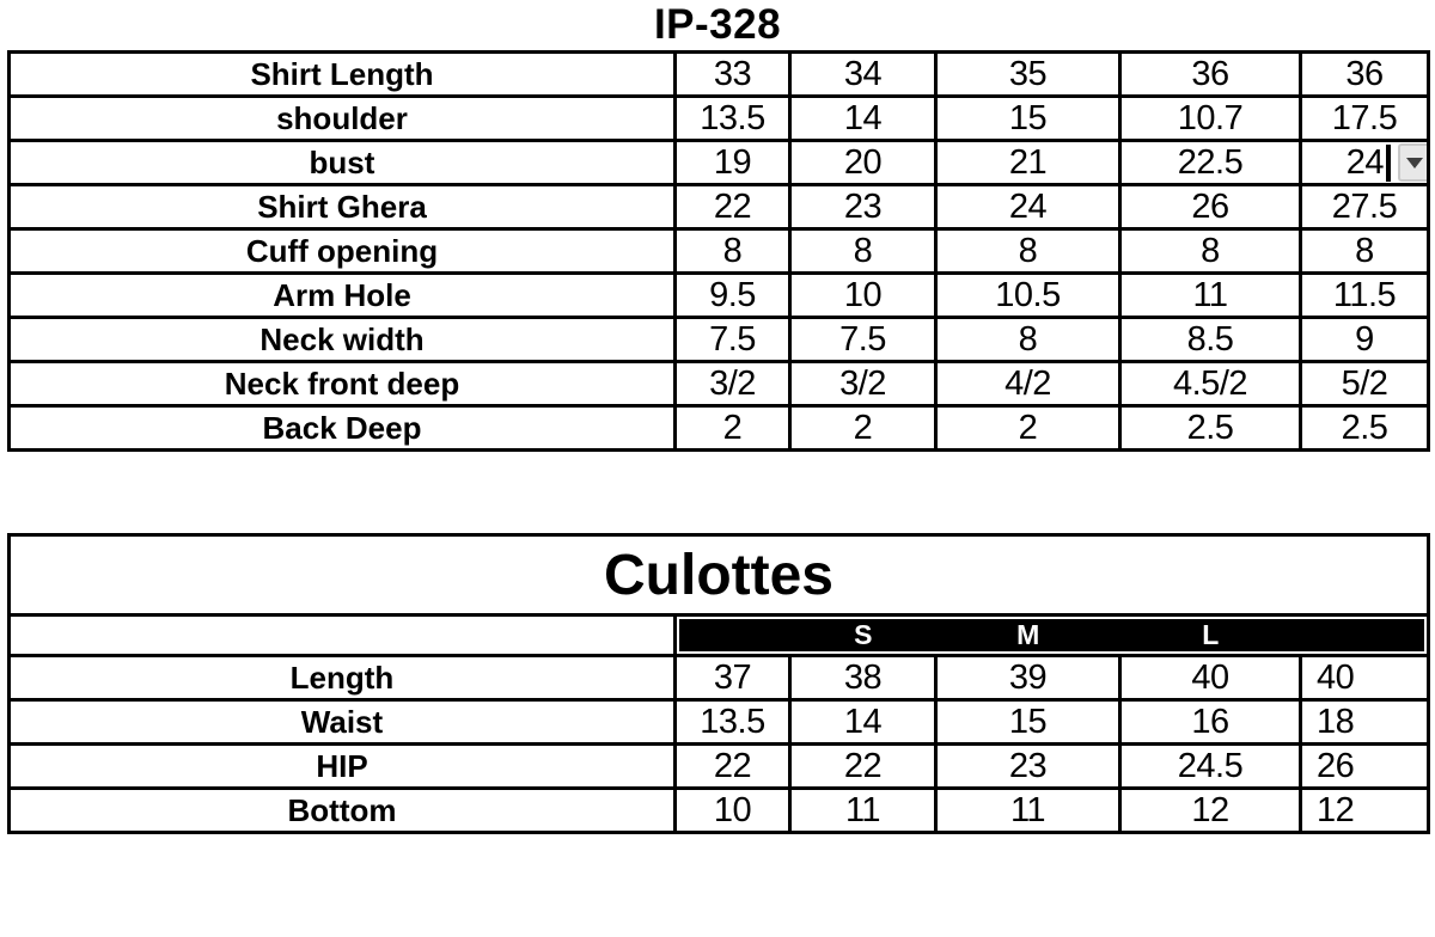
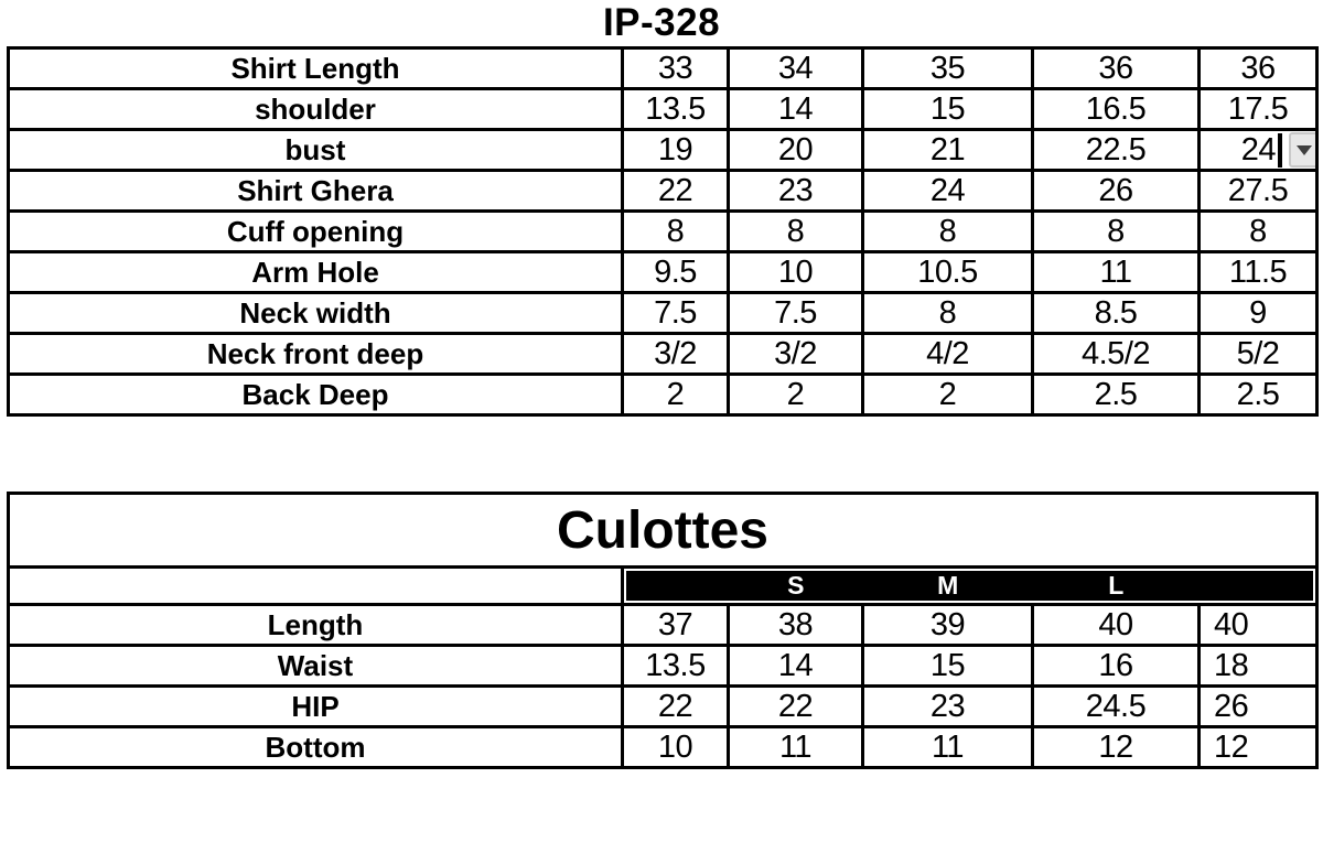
  IP-328
  Shirt Length	33	34	35	36	36
- shoulder	13.5	14	15	10.7	17.5
+ shoulder	13.5	14	15	16.5	17.5
  bust	19	20	21	22.5	24
  Shirt Ghera	22	23	24	26	27.5
  Cuff opening	8	8	8	8	8
  Arm Hole	9.5	10	10.5	11	11.5
  Neck width	7.5	7.5	8	8.5	9
  Neck front deep	3/2	3/2	4/2	4.5/2	5/2
  Back Deep	2	2	2	2.5	2.5
  Culottes
  	S M L
  Length	37	38	39	40	40
  Waist	13.5	14	15	16	18
  HIP	22	22	23	24.5	26
  Bottom	10	11	11	12	12
